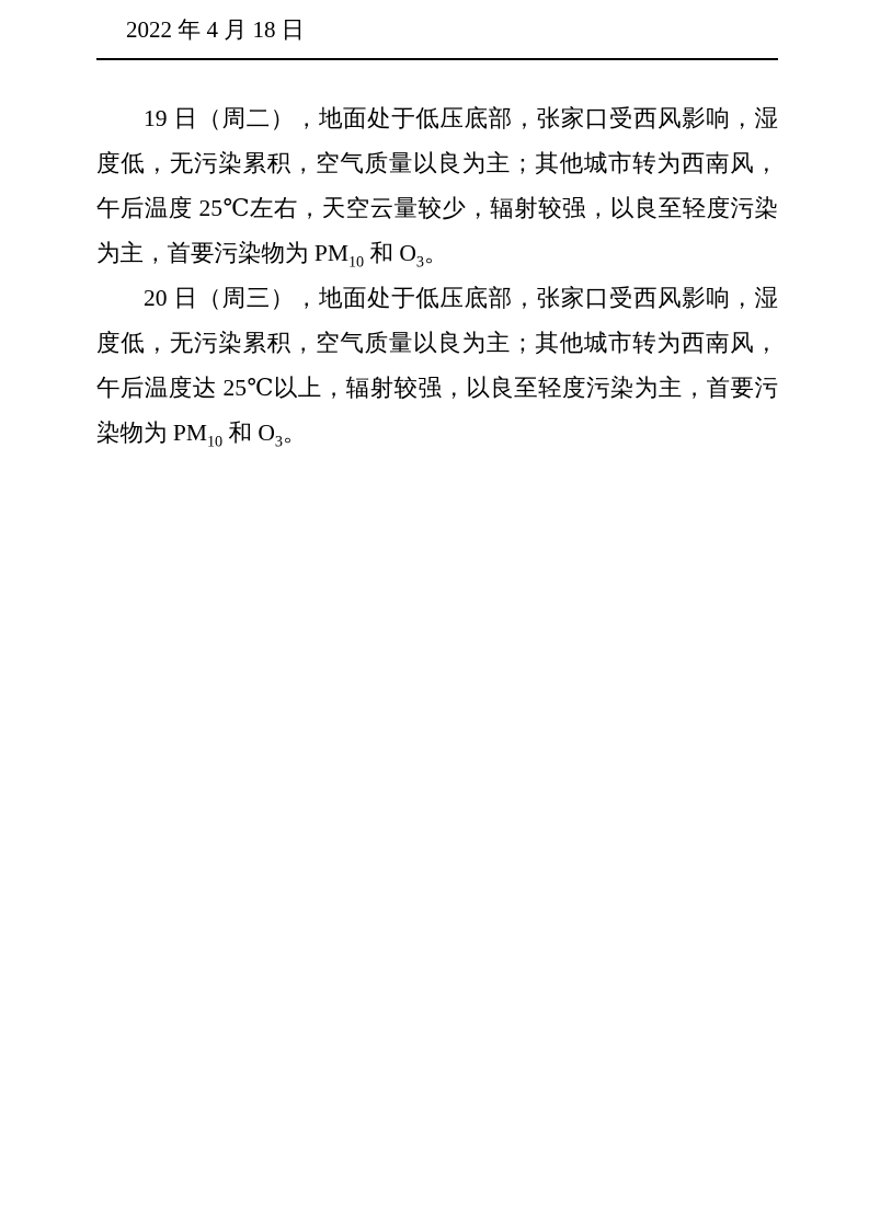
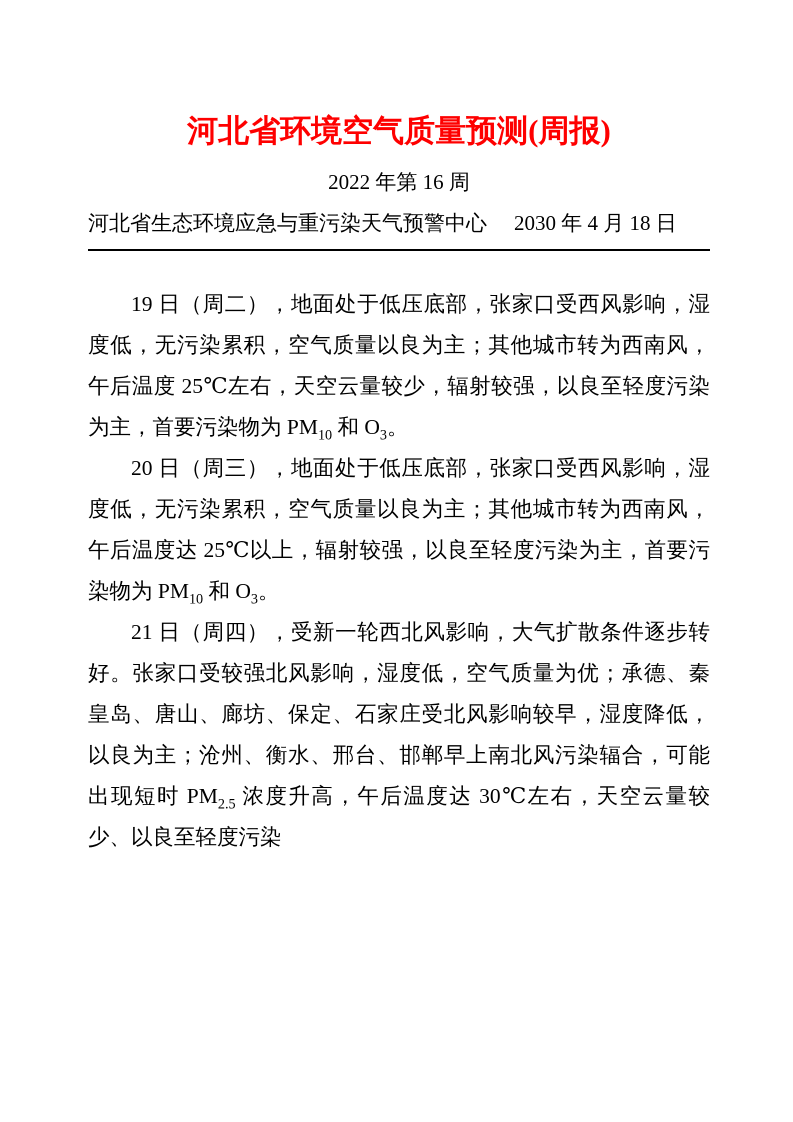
+ 河北省环境空气质量预测(周报)
+ 2022 年第 16 周
+ 河北省生态环境应急与重污染天气预警中心
- 2022 年 4 月 18 日
+ 2030 年 4 月 18 日
  19 日（周二），地面处于低压底部，张家口受西风影响，湿度低，无污染累积，空气质量以良为主；其他城市转为西南风，午后温度 25℃左右，天空云量较少，辐射较强，以良至轻度污染为主，首要污染物为 PM10 和 O3。
  20 日（周三），地面处于低压底部，张家口受西风影响，湿度低，无污染累积，空气质量以良为主；其他城市转为西南风，午后温度达 25℃以上，辐射较强，以良至轻度污染为主，首要污染物为 PM10 和 O3。
+ 21 日（周四），受新一轮西北风影响，大气扩散条件逐步转好。张家口受较强北风影响，湿度低，空气质量为优；承德、秦皇岛、唐山、廊坊、保定、石家庄受北风影响较早，湿度降低，以良为主；沧州、衡水、邢台、邯郸早上南北风污染辐合，可能出现短时 PM2.5 浓度升高，午后温度达 30℃左右，天空云量较少、以良至轻度污染
